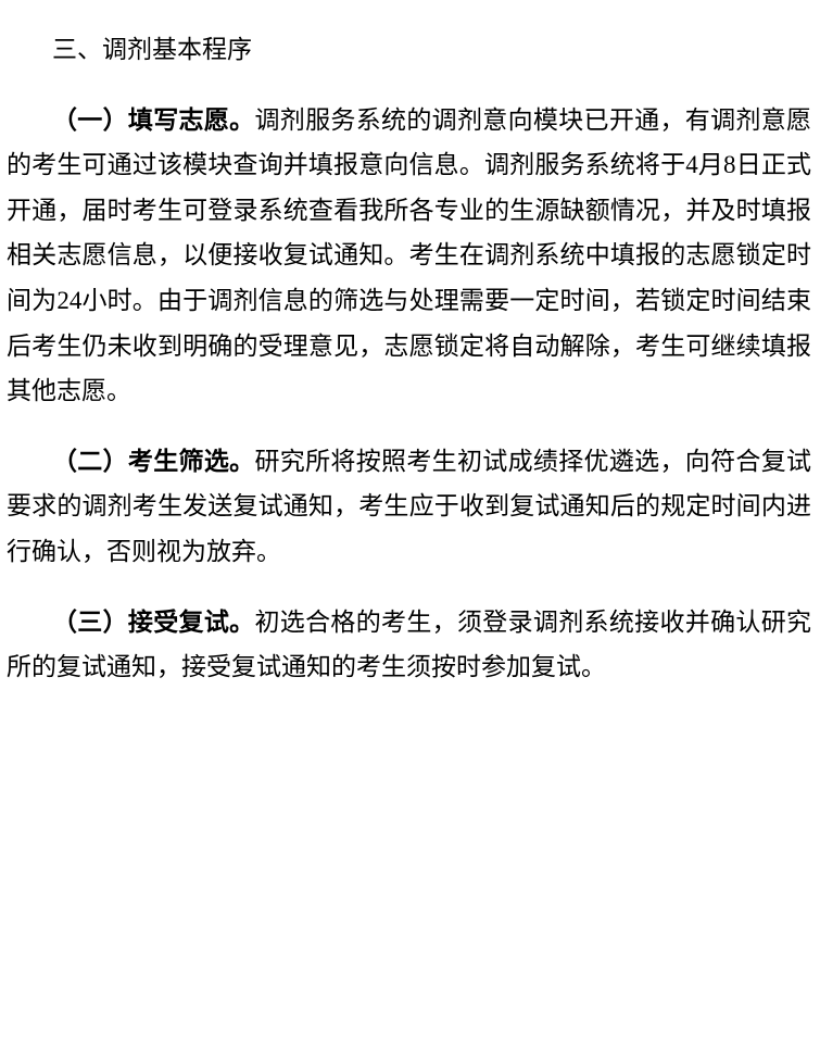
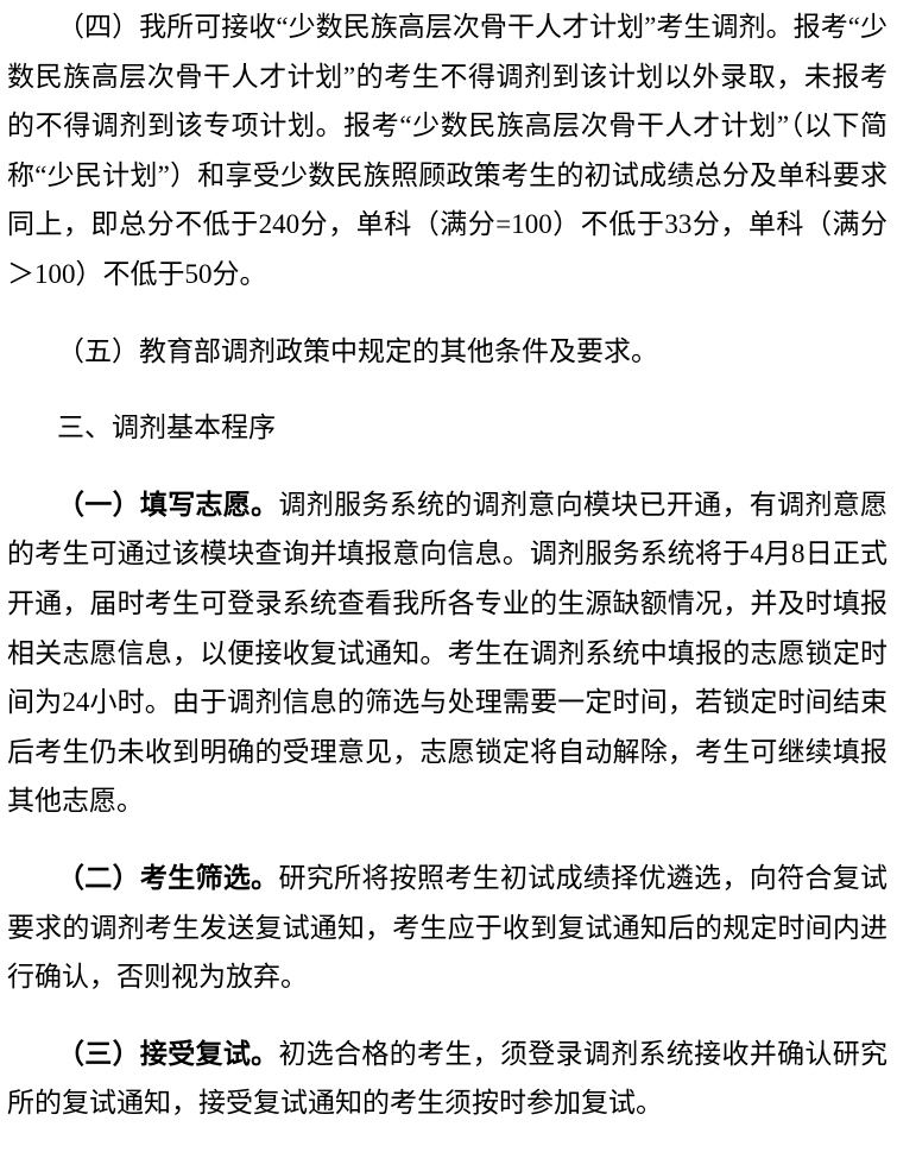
+ （四）我所可接收“少数民族高层次骨干人才计划”考生调剂。报考“少数民族高层次骨干人才计划”的考生不得调剂到该计划以外录取，未报考的不得调剂到该专项计划。报考“少数民族高层次骨干人才计划”（以下简称“少民计划”）和享受少数民族照顾政策考生的初试成绩总分及单科要求同上，即总分不低于240分，单科（满分=100）不低于33分，单科（满分＞100）不低于50分。
+ （五）教育部调剂政策中规定的其他条件及要求。
  三、调剂基本程序
  （一）填写志愿。调剂服务系统的调剂意向模块已开通，有调剂意愿的考生可通过该模块查询并填报意向信息。调剂服务系统将于4月8日正式开通，届时考生可登录系统查看我所各专业的生源缺额情况，并及时填报相关志愿信息，以便接收复试通知。考生在调剂系统中填报的志愿锁定时间为24小时。由于调剂信息的筛选与处理需要一定时间，若锁定时间结束后考生仍未收到明确的受理意见，志愿锁定将自动解除，考生可继续填报其他志愿。
  （二）考生筛选。研究所将按照考生初试成绩择优遴选，向符合复试要求的调剂考生发送复试通知，考生应于收到复试通知后的规定时间内进行确认，否则视为放弃。
  （三）接受复试。初选合格的考生，须登录调剂系统接收并确认研究所的复试通知，接受复试通知的考生须按时参加复试。
